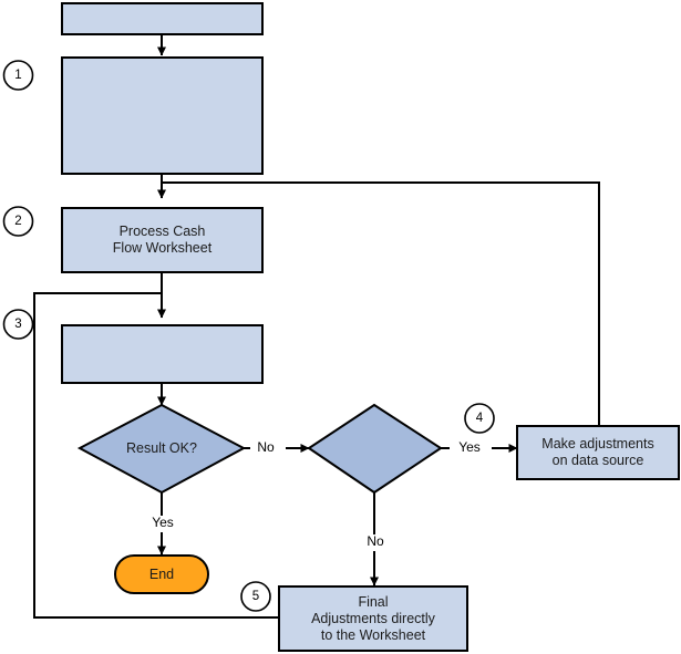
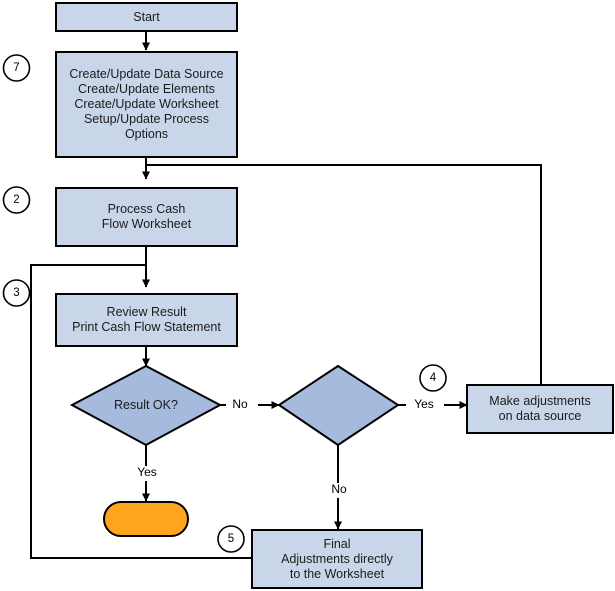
+ Start
+ Create/Update Data Source
+ Create/Update Elements
+ Create/Update Worksheet
+ Setup/Update Process
+ Options
  Process Cash
  Flow Worksheet
+ Review Result
+ Print Cash Flow Statement
  Result OK?
  Make adjustments
  on data source
- End
  Final
  Adjustments directly
  to the Worksheet
  No
  Yes
  Yes
  No
- 1
+ 7
  2
  3
  4
  5
